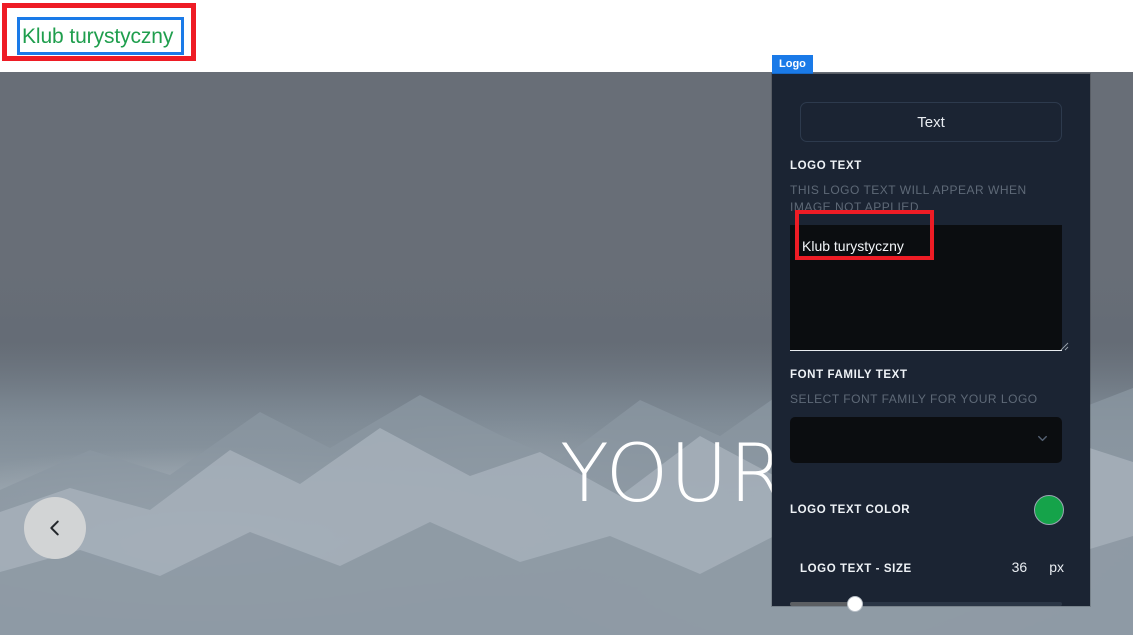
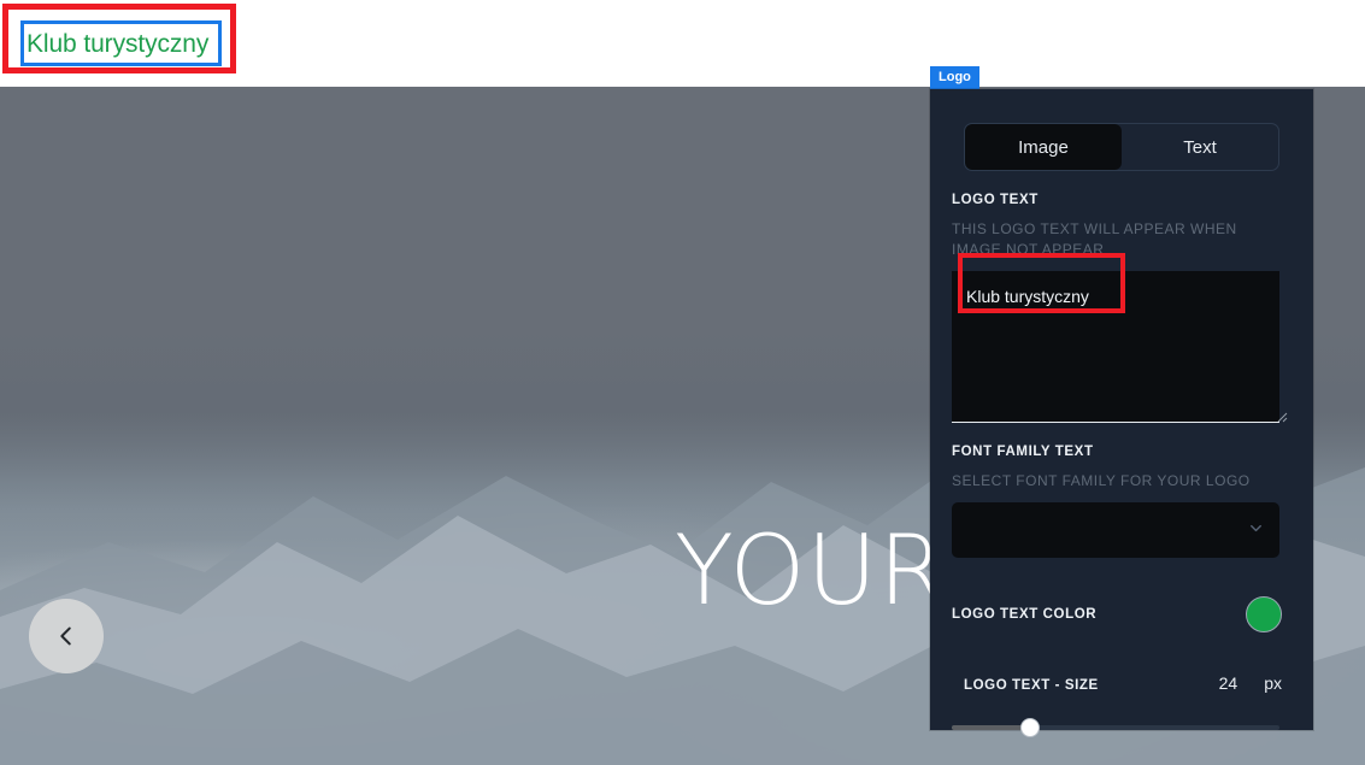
  Klub turystyczny
  Logo
+ Image
  Text
  LOGO TEXT
- THIS LOGO TEXT WILL APPEAR WHEN IMAGE NOT APPLIED
+ THIS LOGO TEXT WILL APPEAR WHEN IMAGE NOT APPEAR
  Klub turystyczny
  FONT FAMILY TEXT
  SELECT FONT FAMILY FOR YOUR LOGO
  LOGO TEXT COLOR
  LOGO TEXT - SIZE
- 36
+ 24
  px
